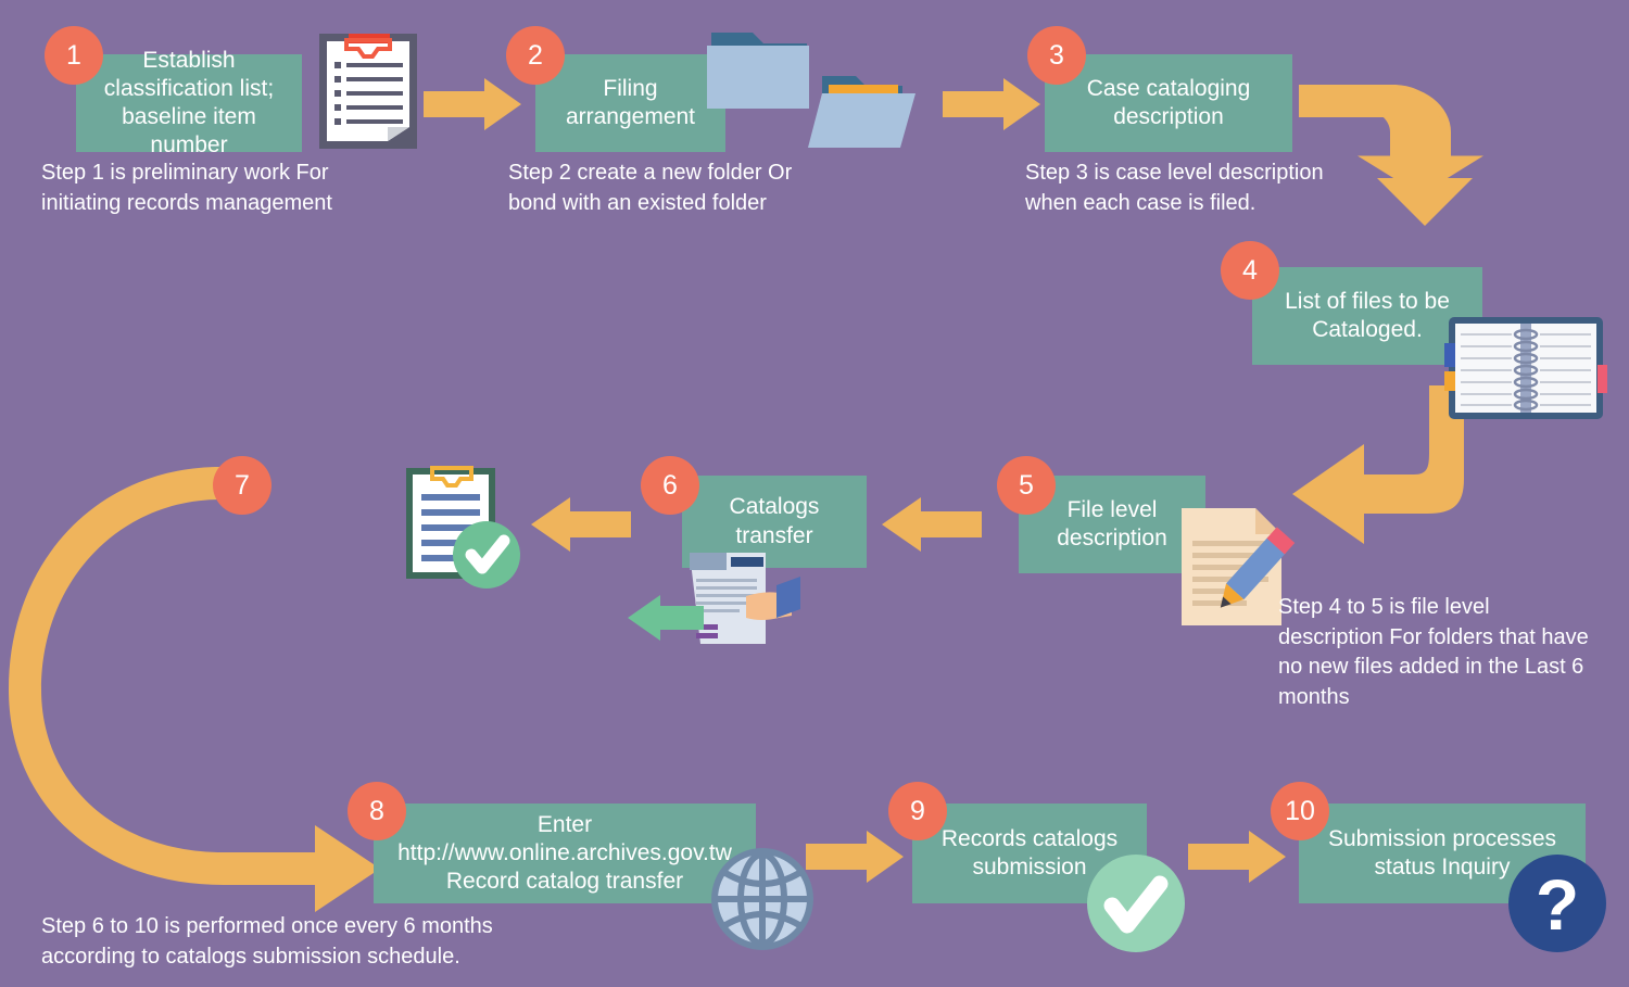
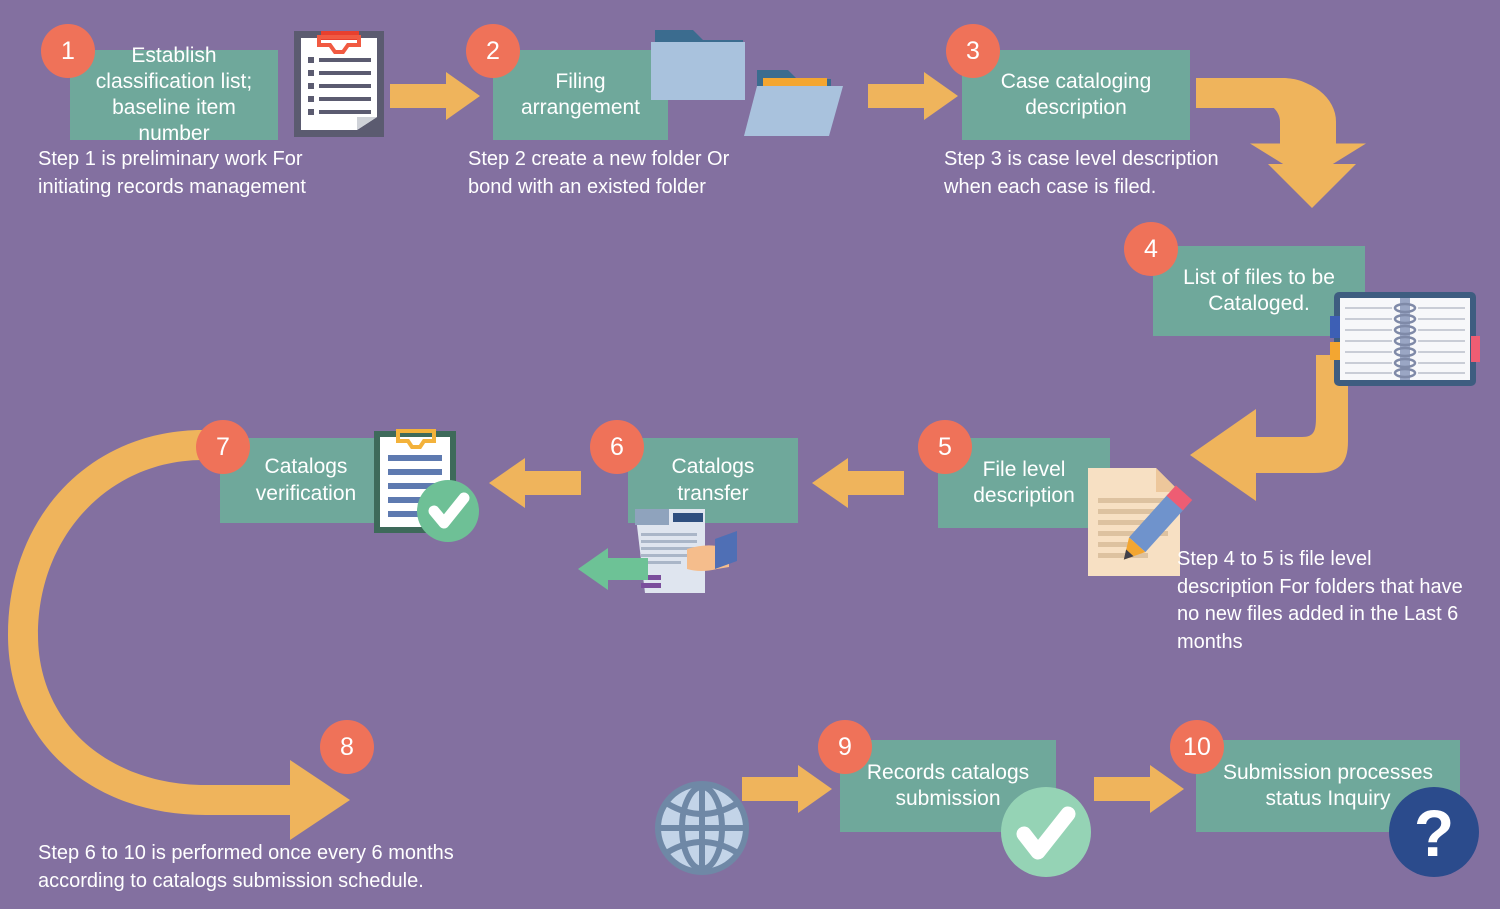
  ?
  Establish
  classification list;
  baseline item number
  1
  Step 1 is preliminary work For
  initiating records management
  Filing
  arrangement
  2
  Step 2 create a new folder Or
  bond with an existed folder
  Case cataloging
  description
  3
  Step 3 is case level description
  when each case is filed.
  List of files to be
  Cataloged.
  4
  File level
  description
  5
  Step 4 to 5 is file level
  description For folders that have
  no new files added in the Last 6
  months
  Catalogs transfer
  6
+ Catalogs
+ verification
  7
- Enter
- http://www.online.archives.gov.tw
- Record catalog transfer
  8
  Step 6 to 10 is performed once every 6 months
  according to catalogs submission schedule.
  Records catalogs
  submission
  9
  Submission processes
  status Inquiry
  10
